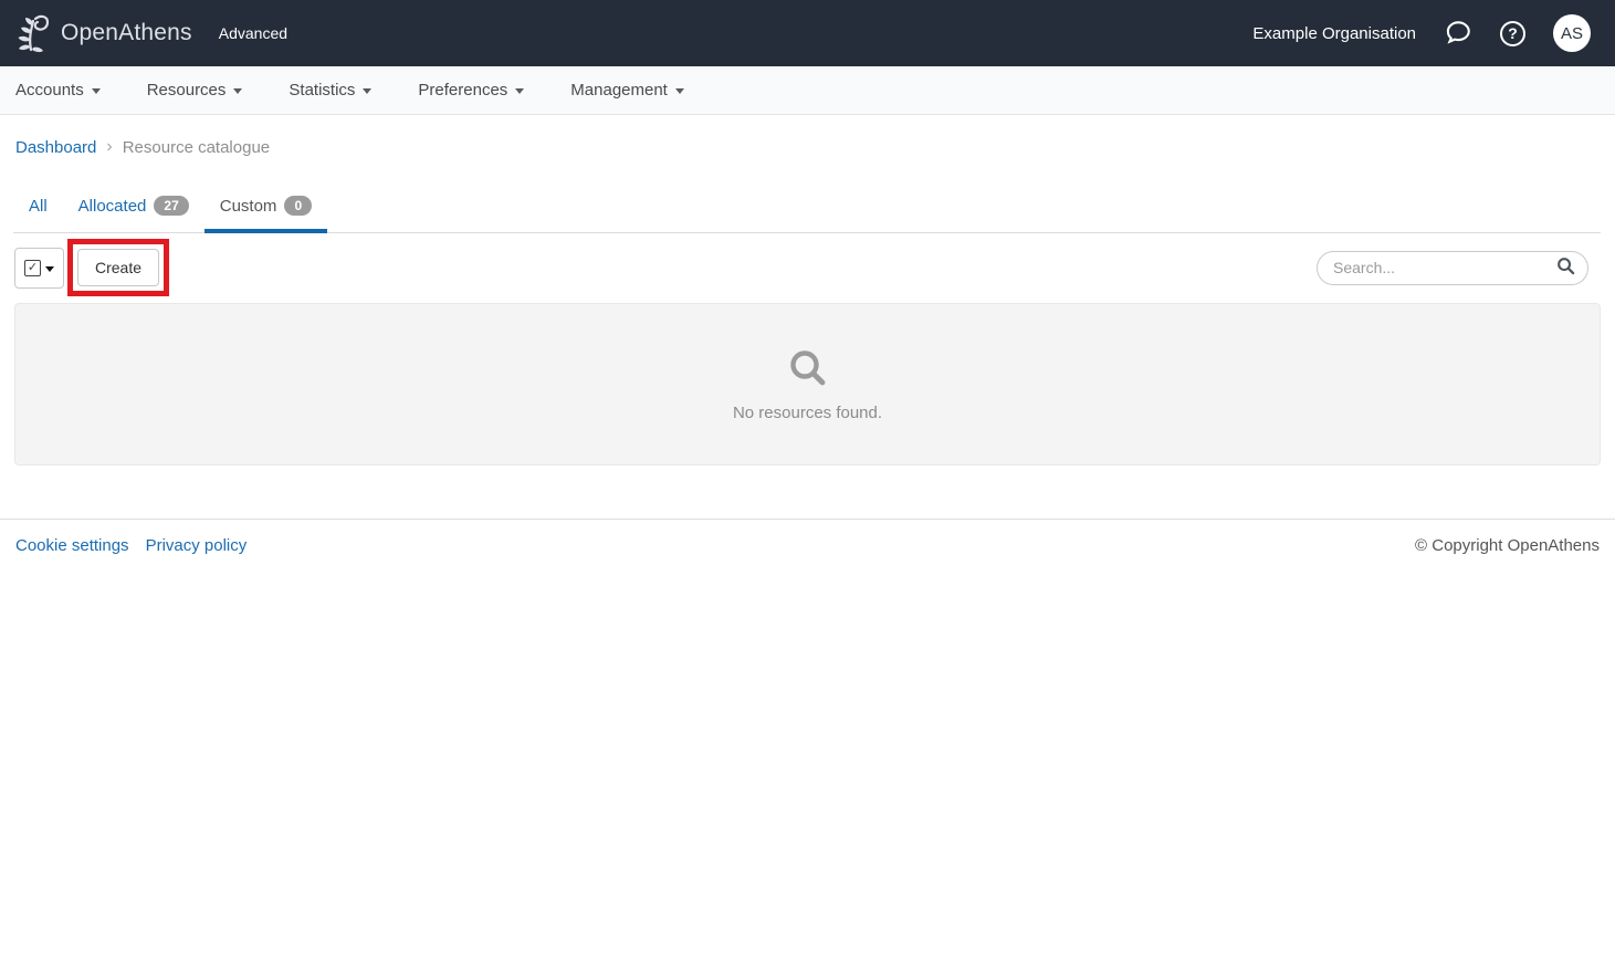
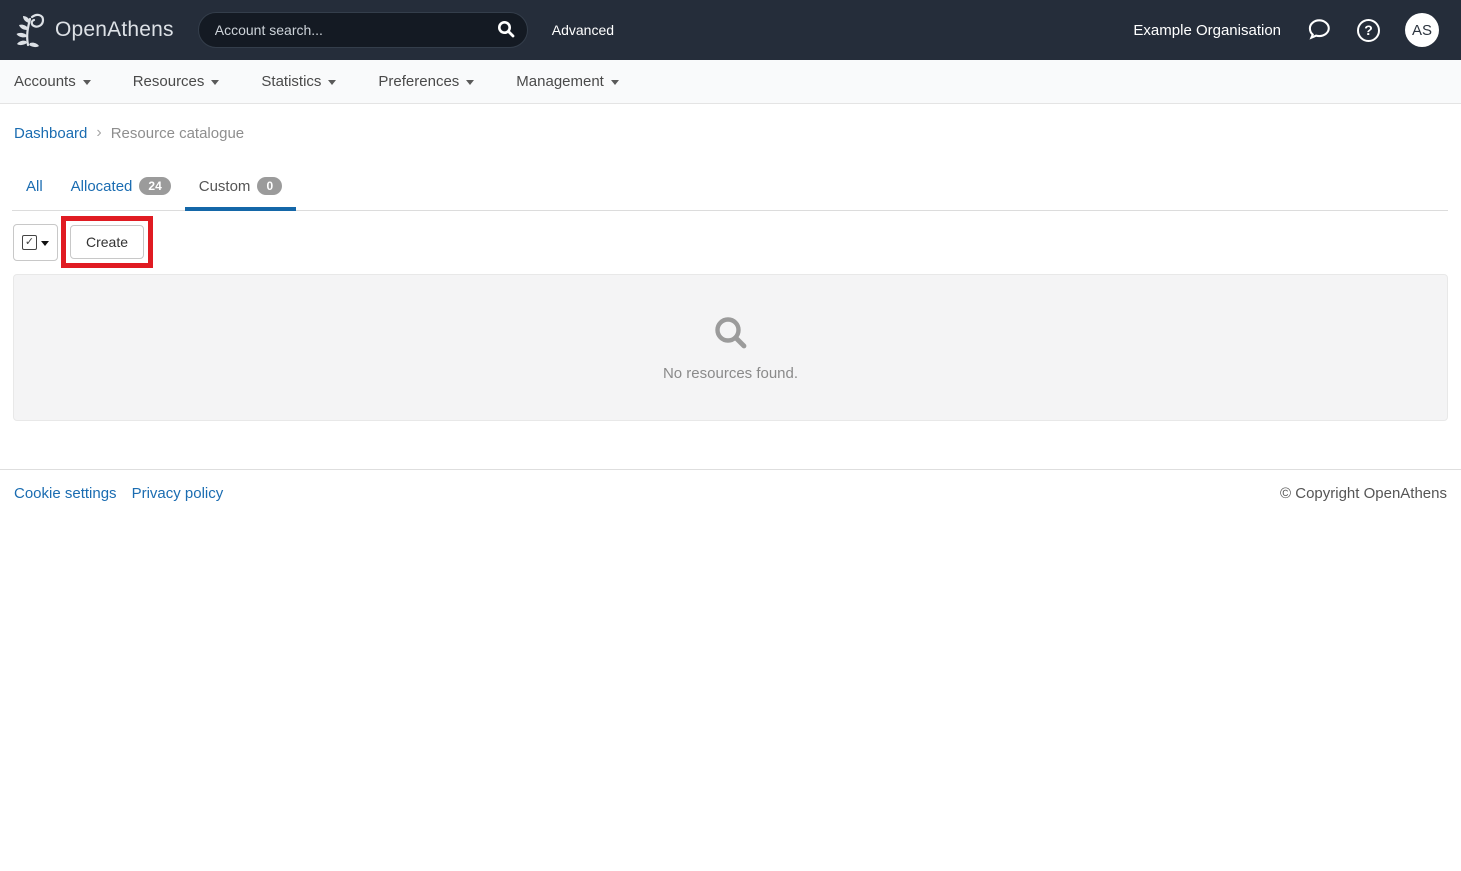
  OpenAthens
+ Account search...
  Advanced
  Example Organisation
  ?
  AS
  Accounts
  Resources
  Statistics
  Preferences
  Management
  Dashboard
  ›
  Resource catalogue
  All
  Allocated
- 27
+ 24
  Custom
  0
  ✓
  Create
- Search...
  No resources found.
  Cookie settings
  Privacy policy
  © Copyright OpenAthens
